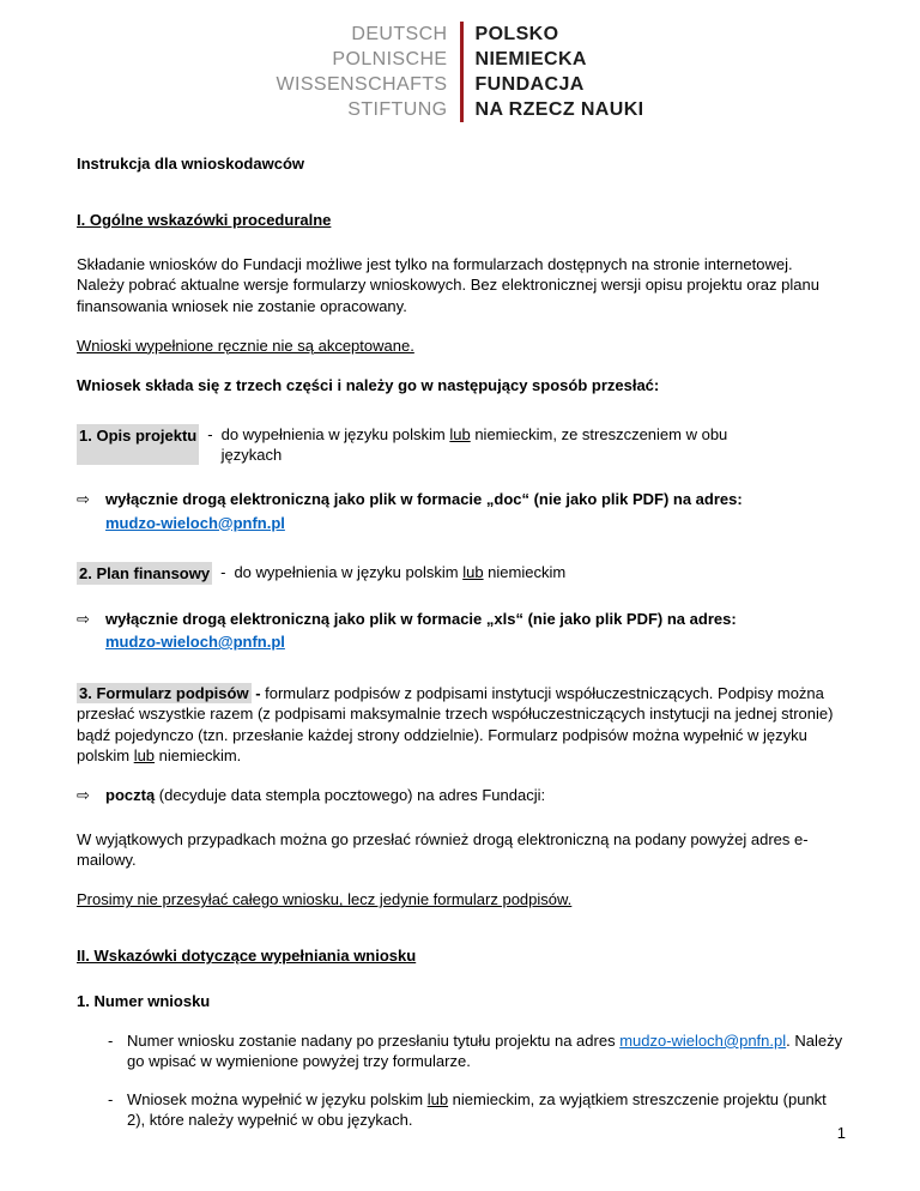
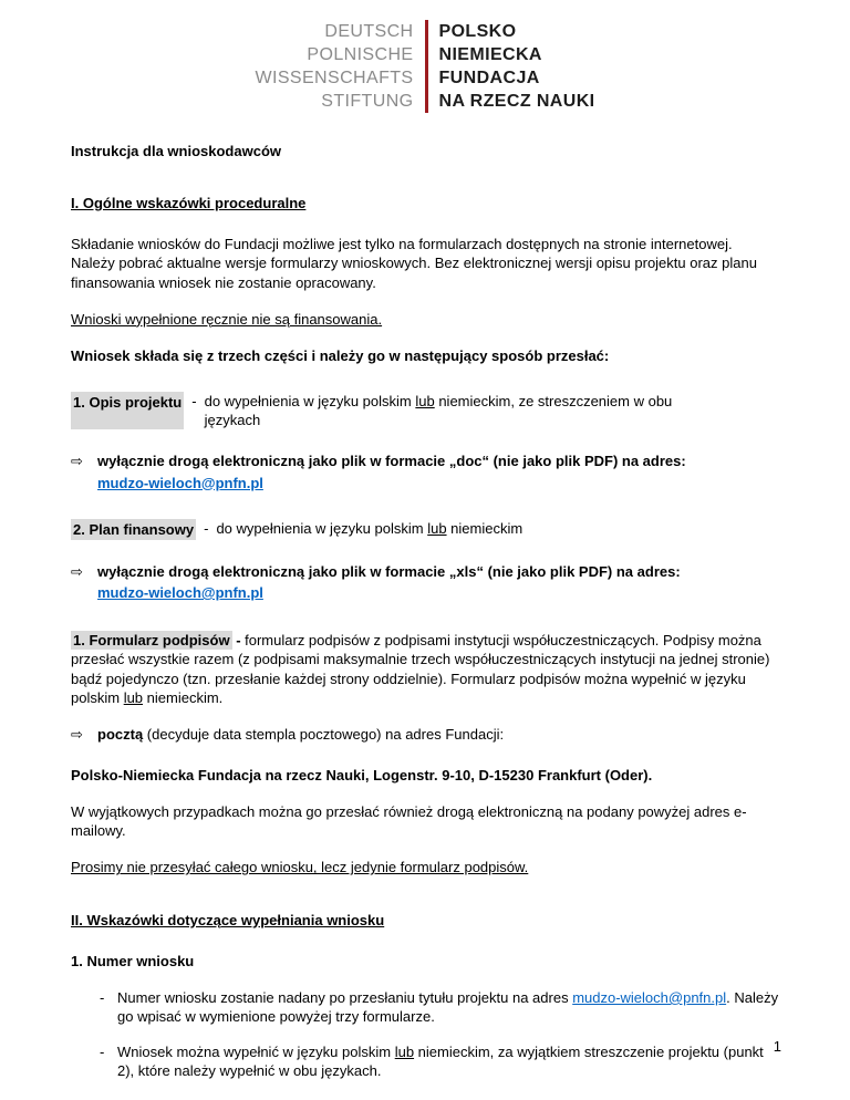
  DEUTSCH
  POLNISCHE
  WISSENSCHAFTS
  STIFTUNG
  POLSKO
  NIEMIECKA
  FUNDACJA
  NA RZECZ NAUKI
  Instrukcja dla wnioskodawców
  I. Ogólne wskazówki proceduralne
  Składanie wniosków do Fundacji możliwe jest tylko na formularzach dostępnych na stronie internetowej. Należy pobrać aktualne wersje formularzy wnioskowych. Bez elektronicznej wersji opisu projektu oraz planu finansowania wniosek nie zostanie opracowany.
- Wnioski wypełnione ręcznie nie są akceptowane.
+ Wnioski wypełnione ręcznie nie są finansowania.
  Wniosek składa się z trzech części i należy go w następujący sposób przesłać:
  1. Opis projektu
  -
  do wypełnienia w języku polskim lub niemieckim, ze streszczeniem w obu językach
  ⇨
  wyłącznie drogą elektroniczną jako plik w formacie „doc“ (nie jako plik PDF) na adres:
  mudzo-wieloch@pnfn.pl
  2. Plan finansowy
  -
  do wypełnienia w języku polskim lub niemieckim
  ⇨
  wyłącznie drogą elektroniczną jako plik w formacie „xls“ (nie jako plik PDF) na adres:
  mudzo-wieloch@pnfn.pl
- 3. Formularz podpisów - formularz podpisów z podpisami instytucji współuczestniczących. Podpisy można przesłać wszystkie razem (z podpisami maksymalnie trzech współuczestniczących instytucji na jednej stronie) bądź pojedynczo (tzn. przesłanie każdej strony oddzielnie). Formularz podpisów można wypełnić w języku polskim lub niemieckim.
+ 1. Formularz podpisów - formularz podpisów z podpisami instytucji współuczestniczących. Podpisy można przesłać wszystkie razem (z podpisami maksymalnie trzech współuczestniczących instytucji na jednej stronie) bądź pojedynczo (tzn. przesłanie każdej strony oddzielnie). Formularz podpisów można wypełnić w języku polskim lub niemieckim.
  ⇨
  pocztą (decyduje data stempla pocztowego) na adres Fundacji:
+ Polsko-Niemiecka Fundacja na rzecz Nauki, Logenstr. 9-10, D-15230 Frankfurt (Oder).
  W wyjątkowych przypadkach można go przesłać również drogą elektroniczną na podany powyżej adres e-mailowy.
  Prosimy nie przesyłać całego wniosku, lecz jedynie formularz podpisów.
  II. Wskazówki dotyczące wypełniania wniosku
  1. Numer wniosku
  -
  Numer wniosku zostanie nadany po przesłaniu tytułu projektu na adres mudzo-wieloch@pnfn.pl. Należy go wpisać w wymienione powyżej trzy formularze.
  -
  Wniosek można wypełnić w języku polskim lub niemieckim, za wyjątkiem streszczenie projektu (punkt 2), które należy wypełnić w obu językach.
  1
